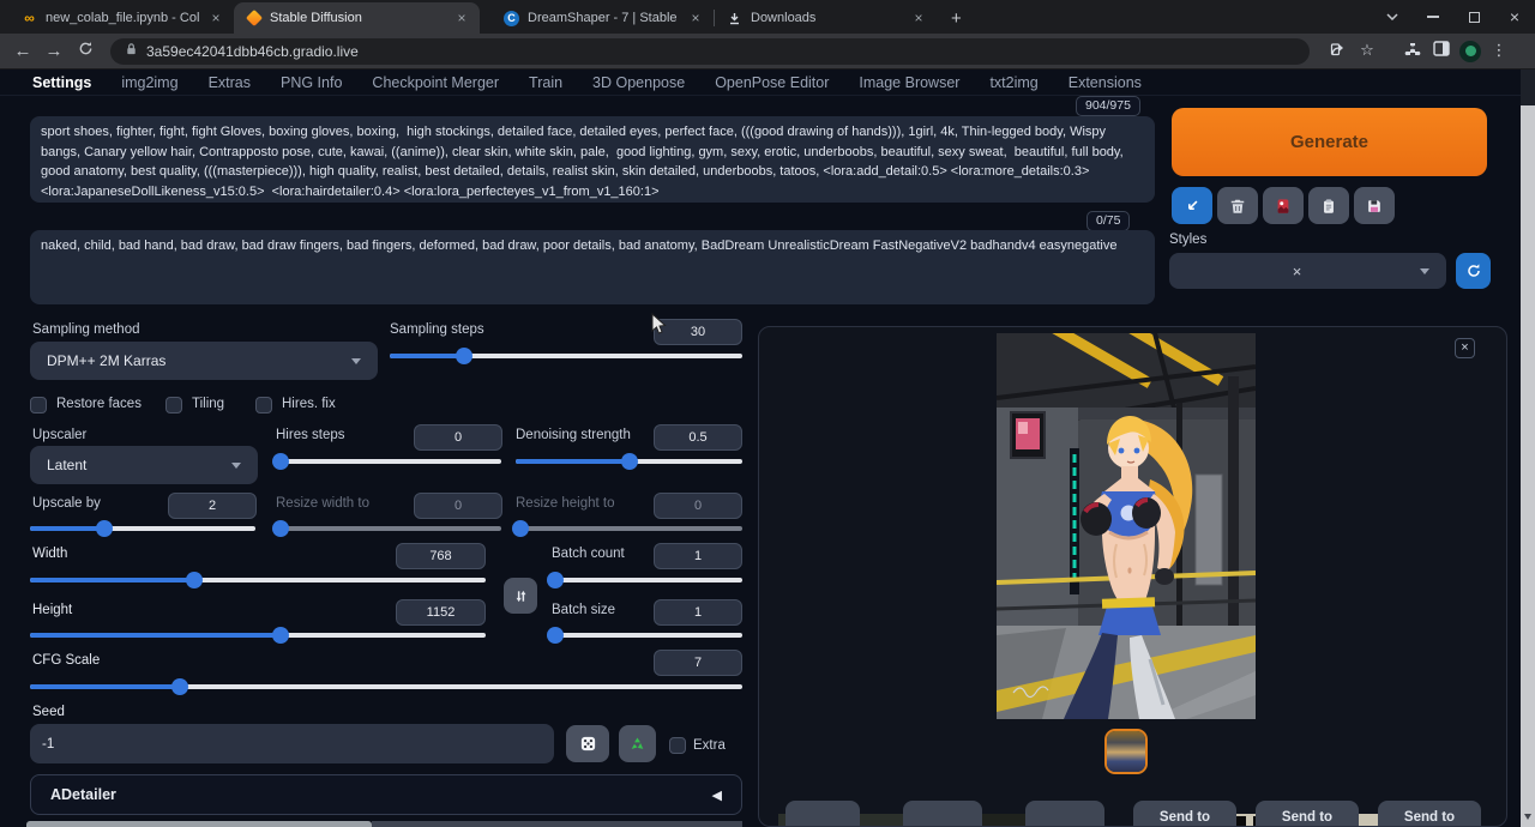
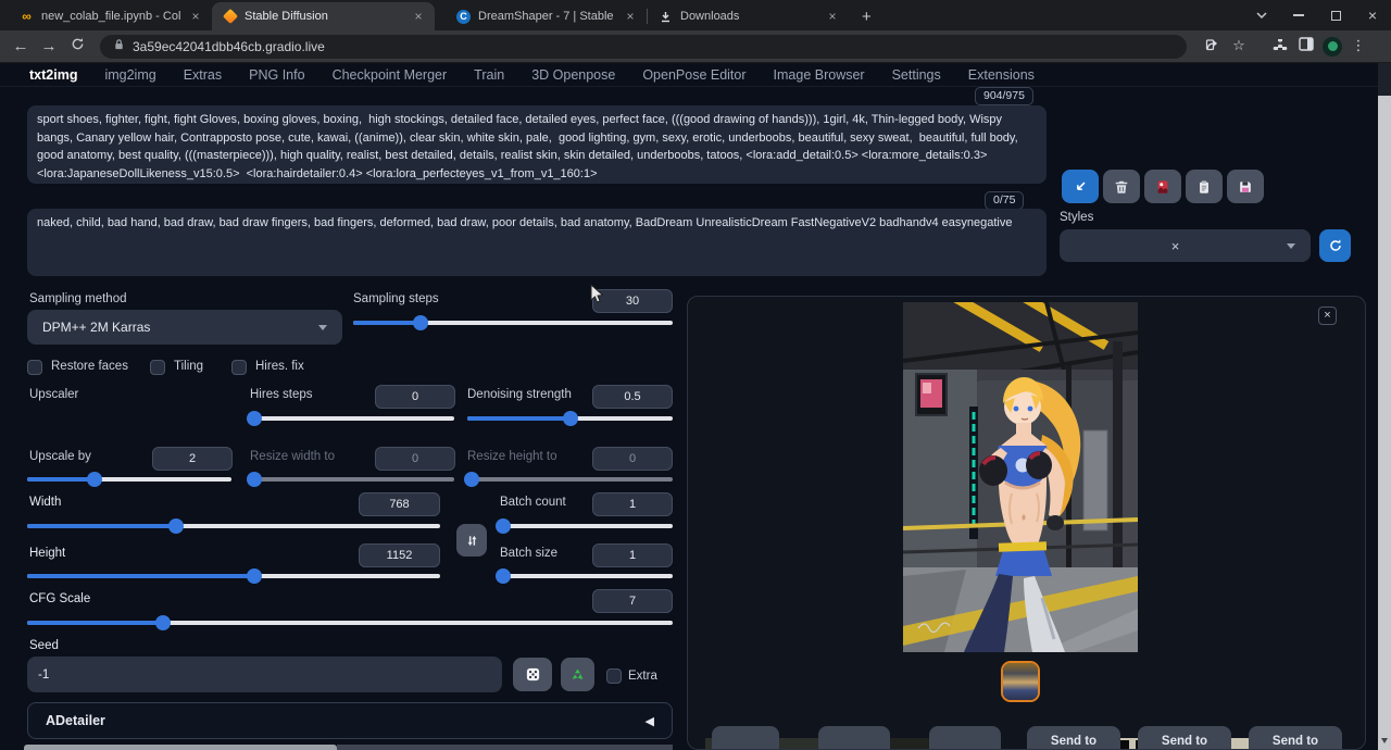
  ∞
  new_colab_file.ipynb - Col
  ×
  Stable Diffusion
  ×
  C
  DreamShaper - 7 | Stable
  ×
  Downloads
  ×
  +
  ×
  ←
  →
  3a59ec42041dbb46cb.gradio.live
  ☆
  ⋮
- Settings
+ txt2img
  img2img
  Extras
  PNG Info
  Checkpoint Merger
  Train
  3D Openpose
  OpenPose Editor
  Image Browser
- txt2img
+ Settings
  Extensions
  904/975
  0/75
  naked, child, bad hand, bad draw, bad draw fingers, bad fingers, deformed, bad draw, poor details, bad anatomy, BadDream UnrealisticDream FastNegativeV2 badhandv4 easynegative
- Generate
  Styles
  ×
  Sampling method
  DPM++ 2M Karras
  Sampling steps
  30
  Restore faces
  Tiling
  Hires. fix
  Upscaler
- Latent
  Hires steps
  0
  Denoising strength
  0.5
  Upscale by
  2
  Resize width to
  0
  Resize height to
  0
  Width
  768
  Batch count
  1
  Height
  1152
  Batch size
  1
  CFG Scale
  7
  Seed
  -1
  Extra
  ADetailer
  ◀
  ×
  Send to
  Send to
  Send to
